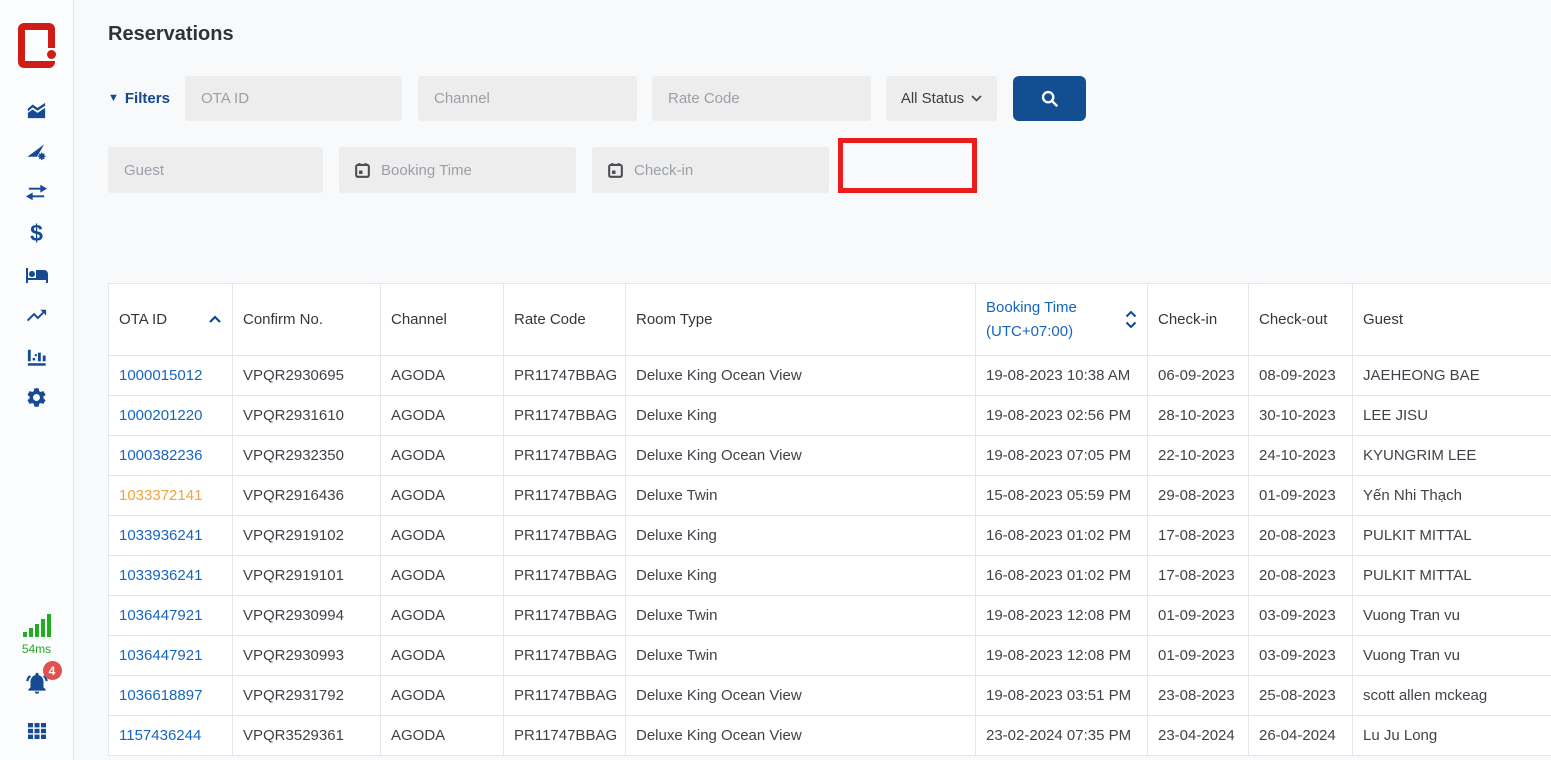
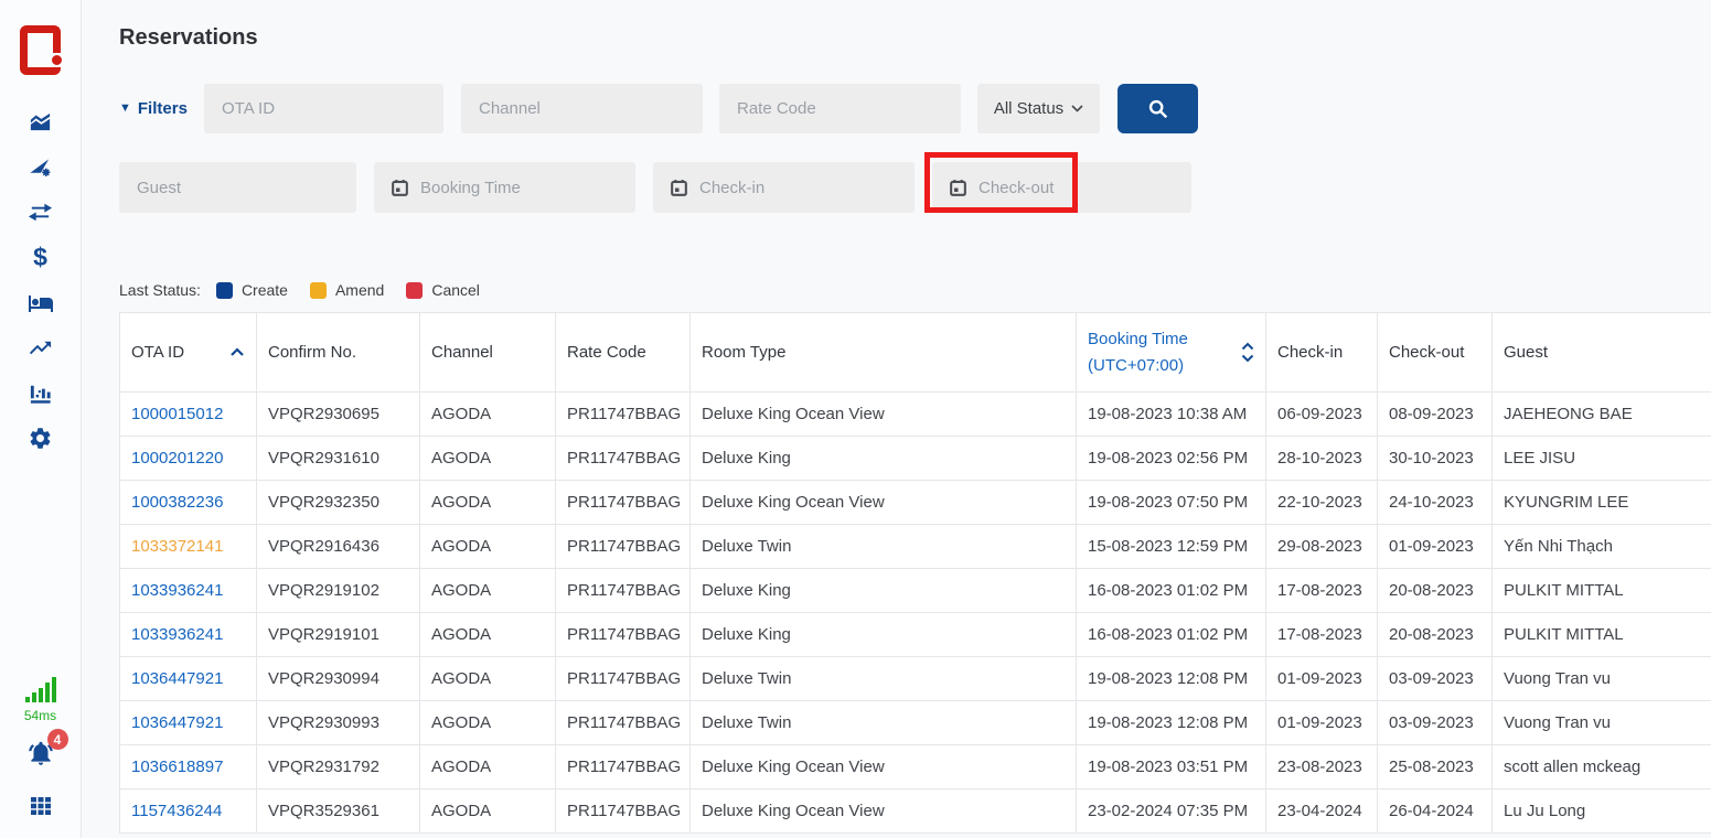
  $
  54ms
  4
  Reservations
  ▼
  Filters
  OTA ID
  Channel
  Rate Code
  All Status
  Guest
  Booking Time
  Check-in
+ Check-out
+ Last Status:
+ Create
+ Amend
+ Cancel
  OTA ID	Confirm No.	Channel	Rate Code	Room Type	Booking Time (UTC+07:00)	Check-in	Check-out	Guest
  1000015012	VPQR2930695	AGODA	PR11747BBAG	Deluxe King Ocean View	19-08-2023 10:38 AM	06-09-2023	08-09-2023	JAEHEONG BAE
  1000201220	VPQR2931610	AGODA	PR11747BBAG	Deluxe King	19-08-2023 02:56 PM	28-10-2023	30-10-2023	LEE JISU
- 1000382236	VPQR2932350	AGODA	PR11747BBAG	Deluxe King Ocean View	19-08-2023 07:05 PM	22-10-2023	24-10-2023	KYUNGRIM LEE
+ 1000382236	VPQR2932350	AGODA	PR11747BBAG	Deluxe King Ocean View	19-08-2023 07:50 PM	22-10-2023	24-10-2023	KYUNGRIM LEE
- 1033372141	VPQR2916436	AGODA	PR11747BBAG	Deluxe Twin	15-08-2023 05:59 PM	29-08-2023	01-09-2023	Yến Nhi Thạch
+ 1033372141	VPQR2916436	AGODA	PR11747BBAG	Deluxe Twin	15-08-2023 12:59 PM	29-08-2023	01-09-2023	Yến Nhi Thạch
  1033936241	VPQR2919102	AGODA	PR11747BBAG	Deluxe King	16-08-2023 01:02 PM	17-08-2023	20-08-2023	PULKIT MITTAL
  1033936241	VPQR2919101	AGODA	PR11747BBAG	Deluxe King	16-08-2023 01:02 PM	17-08-2023	20-08-2023	PULKIT MITTAL
  1036447921	VPQR2930994	AGODA	PR11747BBAG	Deluxe Twin	19-08-2023 12:08 PM	01-09-2023	03-09-2023	Vuong Tran vu
  1036447921	VPQR2930993	AGODA	PR11747BBAG	Deluxe Twin	19-08-2023 12:08 PM	01-09-2023	03-09-2023	Vuong Tran vu
  1036618897	VPQR2931792	AGODA	PR11747BBAG	Deluxe King Ocean View	19-08-2023 03:51 PM	23-08-2023	25-08-2023	scott allen mckeag
  1157436244	VPQR3529361	AGODA	PR11747BBAG	Deluxe King Ocean View	23-02-2024 07:35 PM	23-04-2024	26-04-2024	Lu Ju Long
